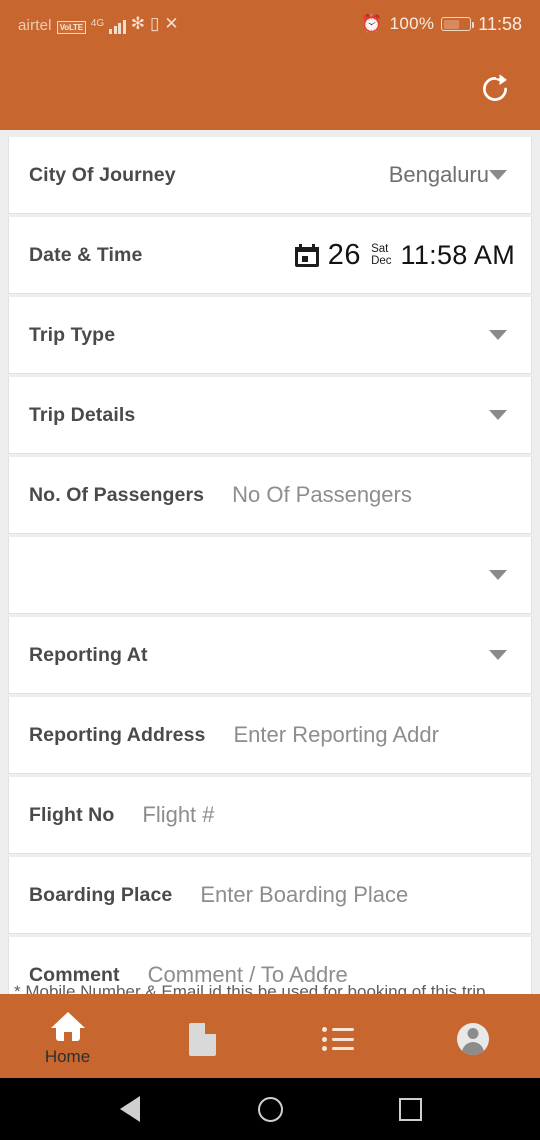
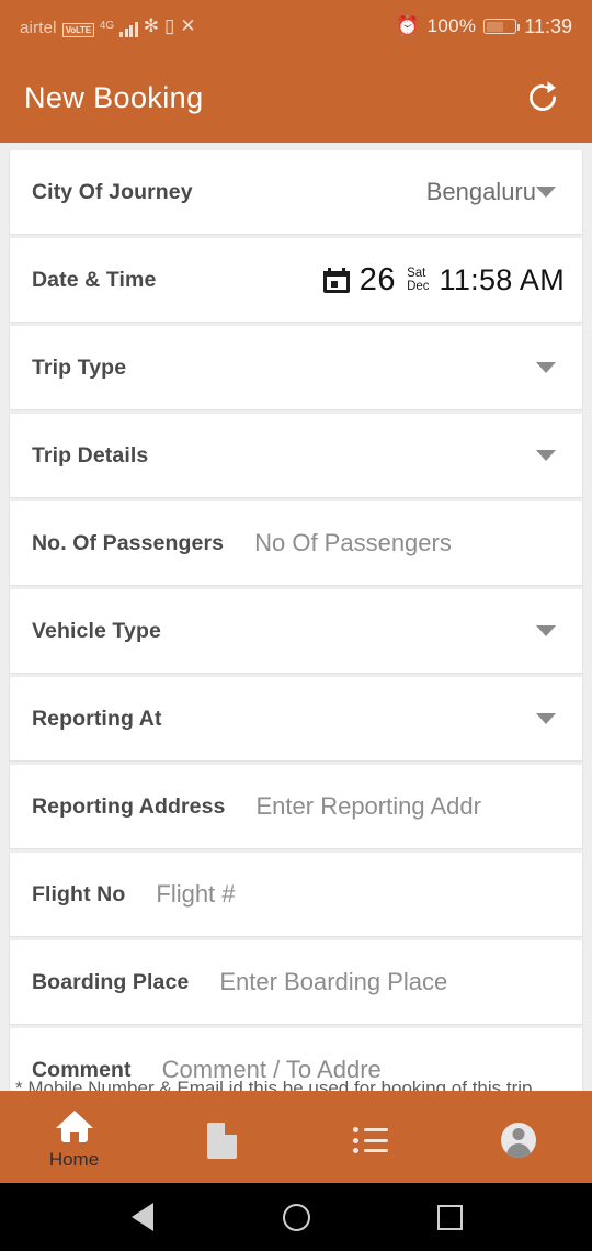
  airtel
  VoLTE
  4G
  ✻
  ▯
  ✕
  ⏰
  100%
- 11:58
+ 11:39
+ New Booking
  City Of Journey
  Bengaluru
  Date & Time
  26
  Sat
  Dec
  11:58 AM
  Trip Type
  Trip Details
  No. Of Passengers
  No Of Passengers
+ Vehicle Type
  Reporting At
  Reporting Address
  Enter Reporting Addr
  Flight No
  Flight #
  Boarding Place
  Enter Boarding Place
  Comment
  Comment / To Addre
  * Mobile Number & Email id this be used for booking of this trip
  Home
